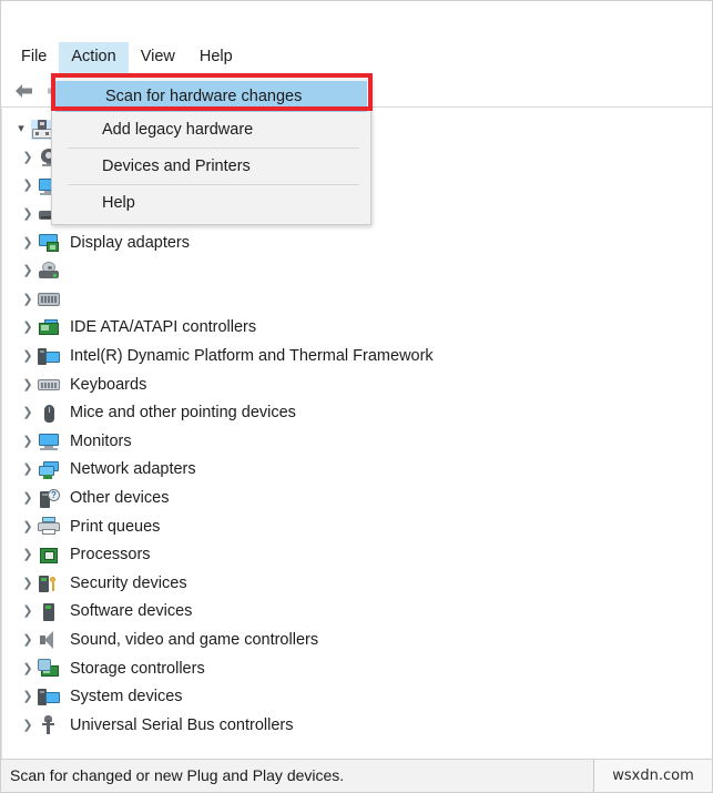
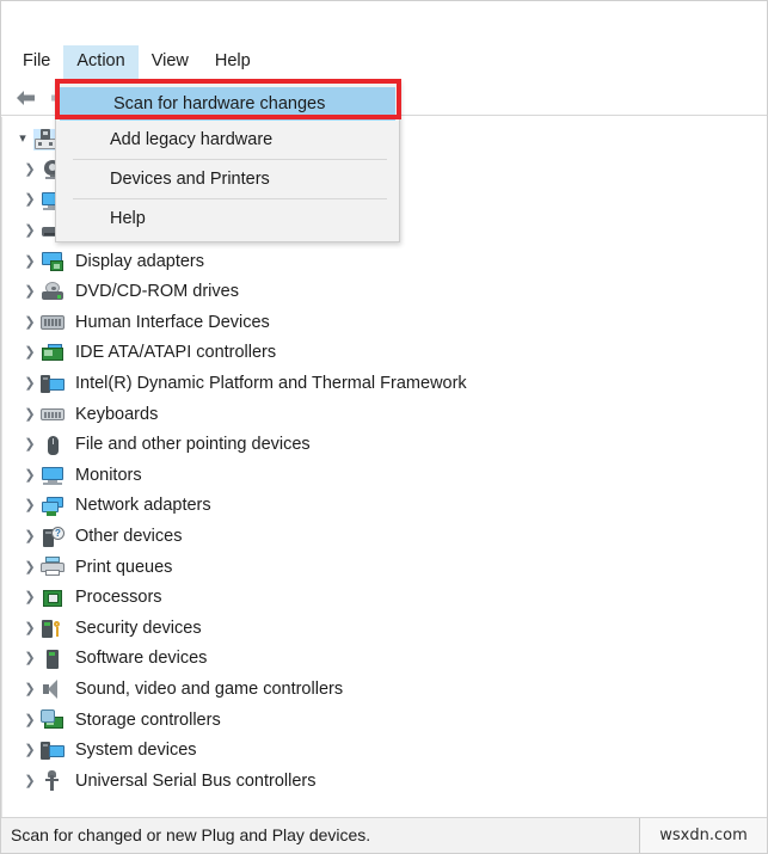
  File
  Action
  View
  Help
  ▾
  ❯
  ❯
  ❯
  ❯
  Display adapters
  ❯
+ DVD/CD-ROM drives
  ❯
+ Human Interface Devices
  ❯
  IDE ATA/ATAPI controllers
  ❯
  Intel(R) Dynamic Platform and Thermal Framework
  ❯
  Keyboards
  ❯
- Mice and other pointing devices
+ File and other pointing devices
  ❯
  Monitors
  ❯
  Network adapters
  ❯
  ?
  Other devices
  ❯
  Print queues
  ❯
  Processors
  ❯
  Security devices
  ❯
  Software devices
  ❯
  Sound, video and game controllers
  ❯
  Storage controllers
  ❯
  System devices
  ❯
  Universal Serial Bus controllers
  Scan for hardware changes
  Add legacy hardware
  Devices and Printers
  Help
  Scan for changed or new Plug and Play devices.
  wsxdn.com
